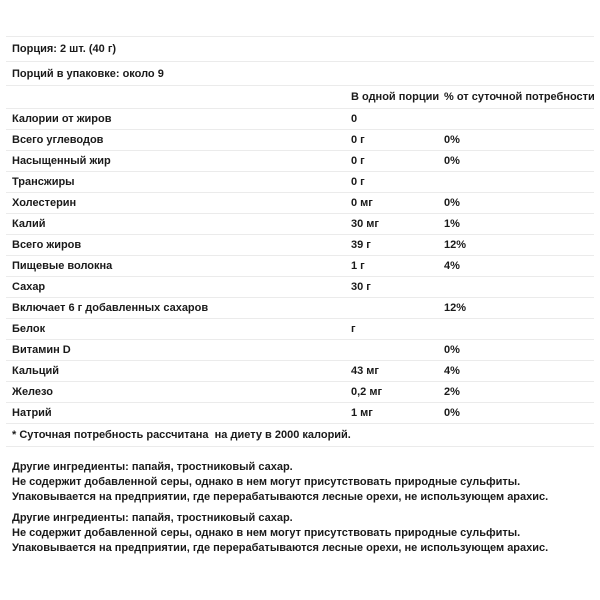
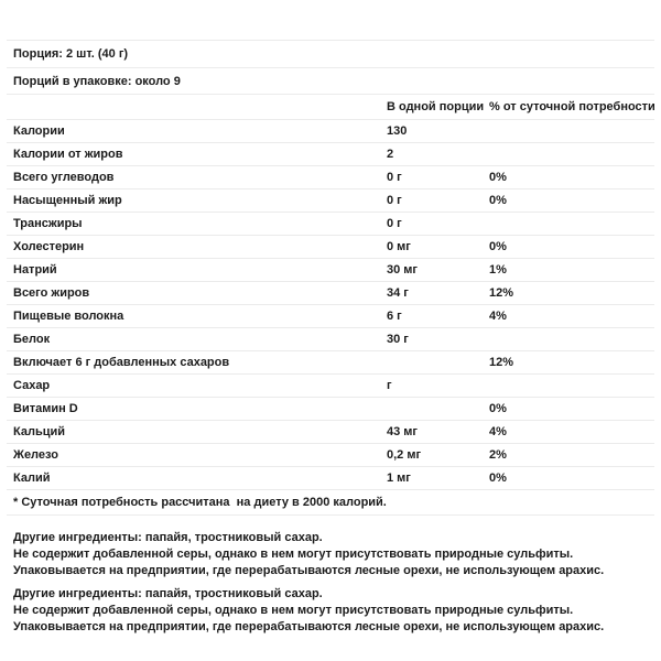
  Порция: 2 шт. (40 г)
  Порций в упаковке: около 9
  В одной порции
  % от суточной потребности
+ Калории
+ 130
  Калории от жиров
- 0
+ 2
  Всего углеводов
  0 г
  0%
  Насыщенный жир
  0 г
  0%
  Трансжиры
  0 г
  Холестерин
  0 мг
  0%
- Калий
+ Натрий
  30 мг
  1%
  Всего жиров
- 39 г
+ 34 г
  12%
  Пищевые волокна
- 1 г
+ 6 г
  4%
- Сахар
+ Белок
  30 г
  Включает 6 г добавленных сахаров
  12%
- Белок
+ Сахар
  г
  Витамин D
  0%
  Кальций
  43 мг
  4%
  Железо
  0,2 мг
  2%
- Натрий
+ Калий
  1 мг
  0%
  * Суточная потребность рассчитана на диету в 2000 калорий.
  Другие ингредиенты: папайя, тростниковый сахар.
  Не содержит добавленной серы, однако в нем могут присутствовать природные сульфиты. Упаковывается на предприятии, где перерабатываются лесные орехи, не использующем арахис.
  Другие ингредиенты: папайя, тростниковый сахар.
  Не содержит добавленной серы, однако в нем могут присутствовать природные сульфиты. Упаковывается на предприятии, где перерабатываются лесные орехи, не использующем арахис.
